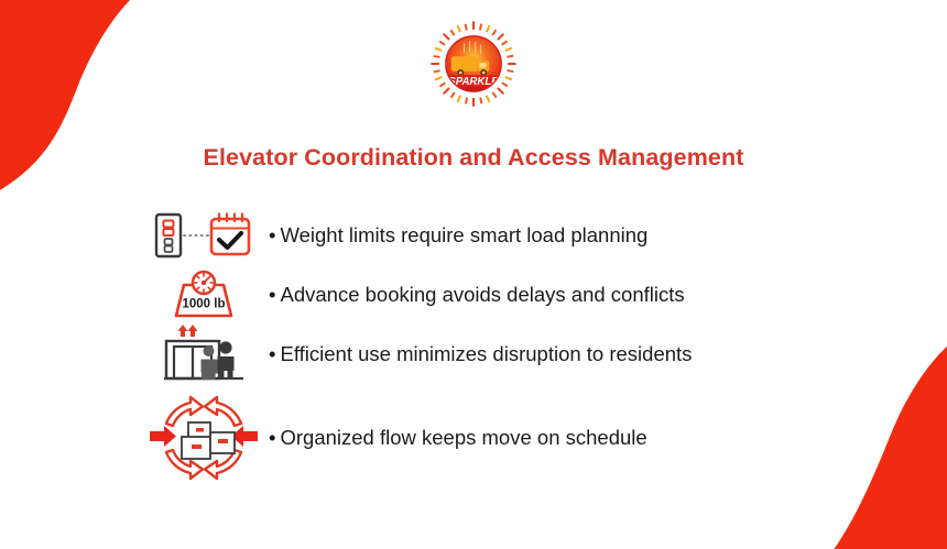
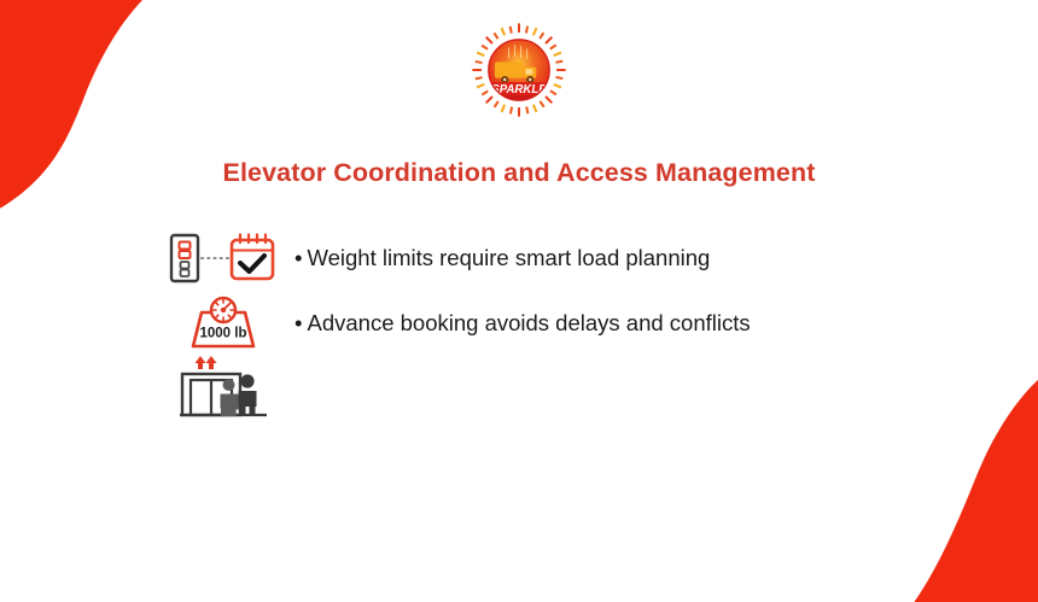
  PARKL
  Elevator Coordination and Access Management
  • Weight limits require smart load planning
  1000 lb
  • Advance booking avoids delays and conflicts
- • Efficient use minimizes disruption to residents
- • Organized flow keeps move on schedule
